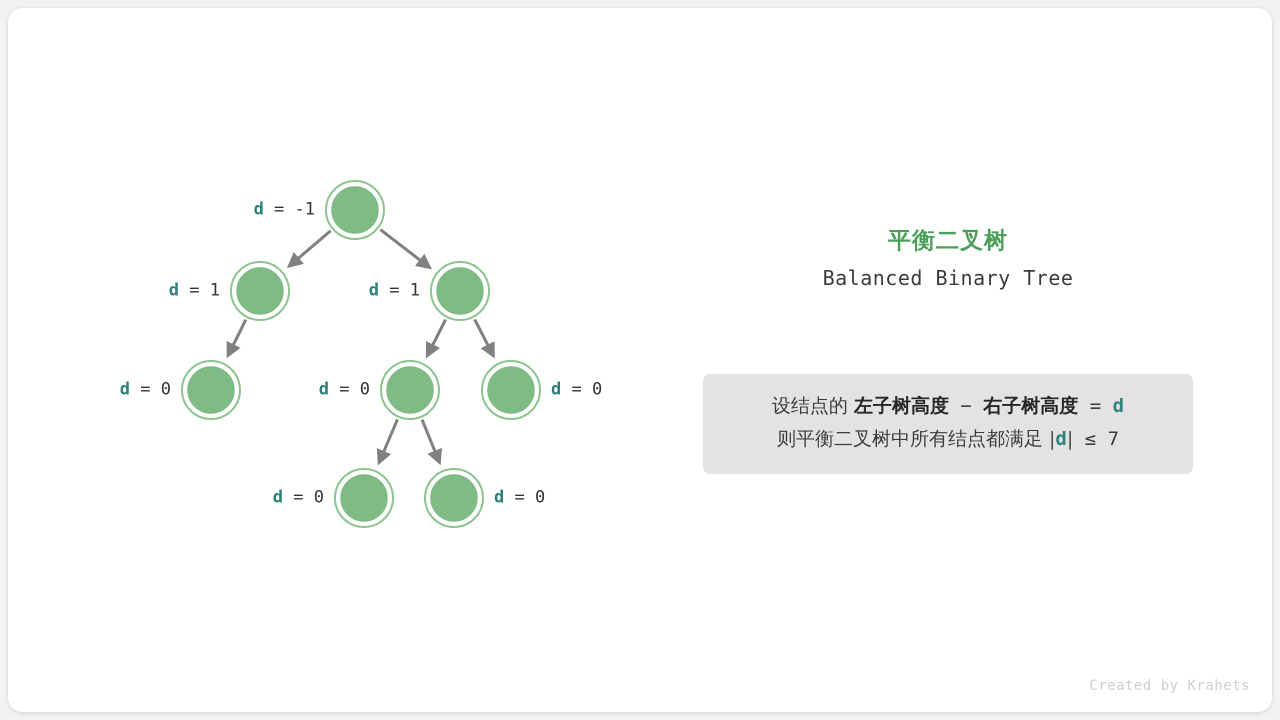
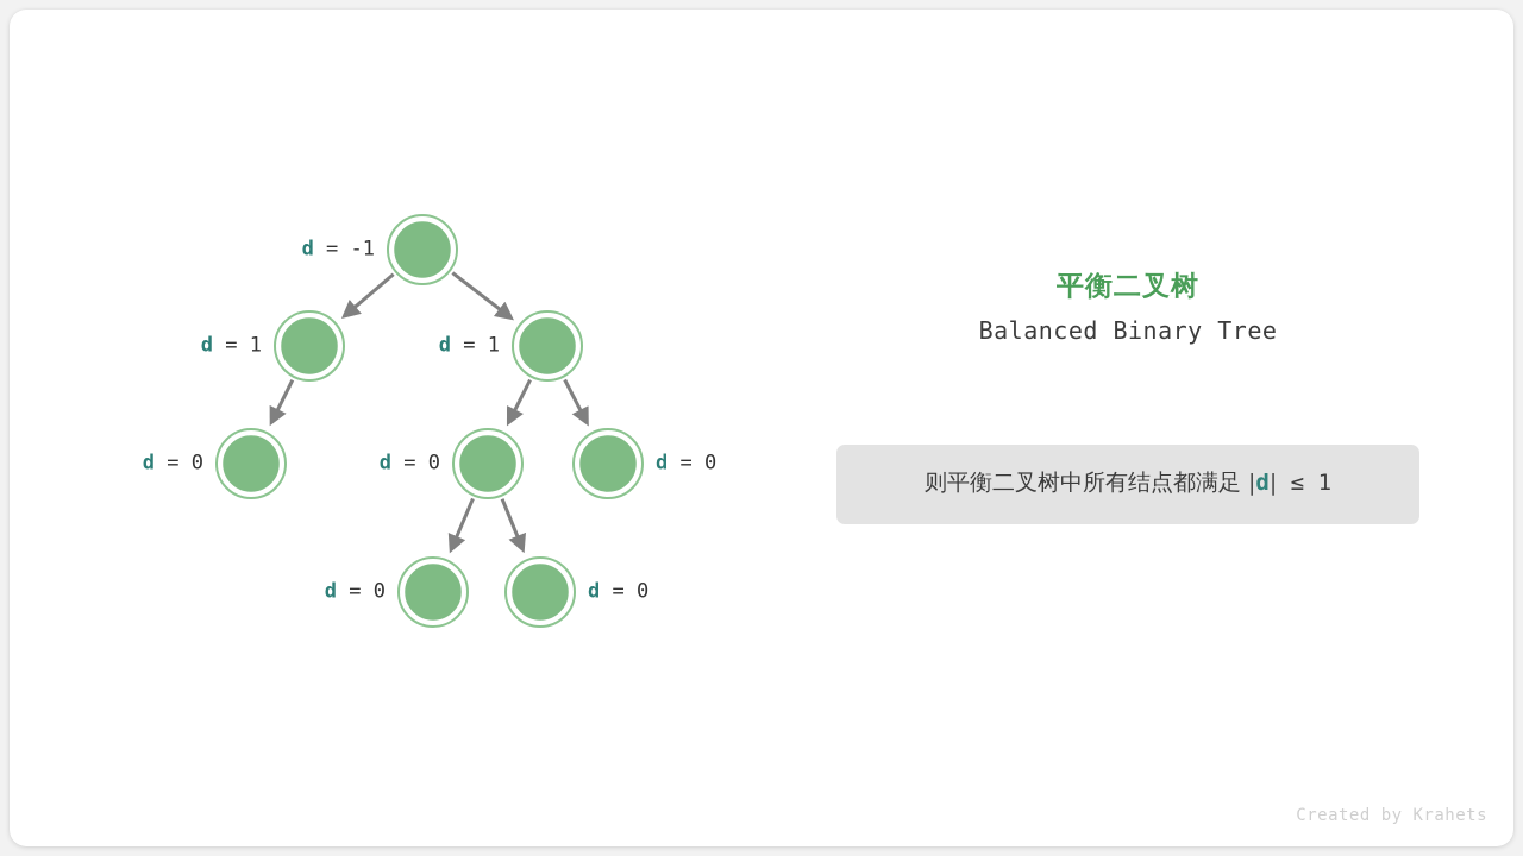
  d = -1
  d = 1
  d = 1
  d = 0
  d = 0
  d = 0
  d = 0
  d = 0
  平衡二叉树
  Balanced Binary Tree
- 设结点的 左子树高度 − 右子树高度 = d
- 则平衡二叉树中所有结点都满足 |d| ≤ 7
+ 则平衡二叉树中所有结点都满足 |d| ≤ 1
  Created by Krahets
